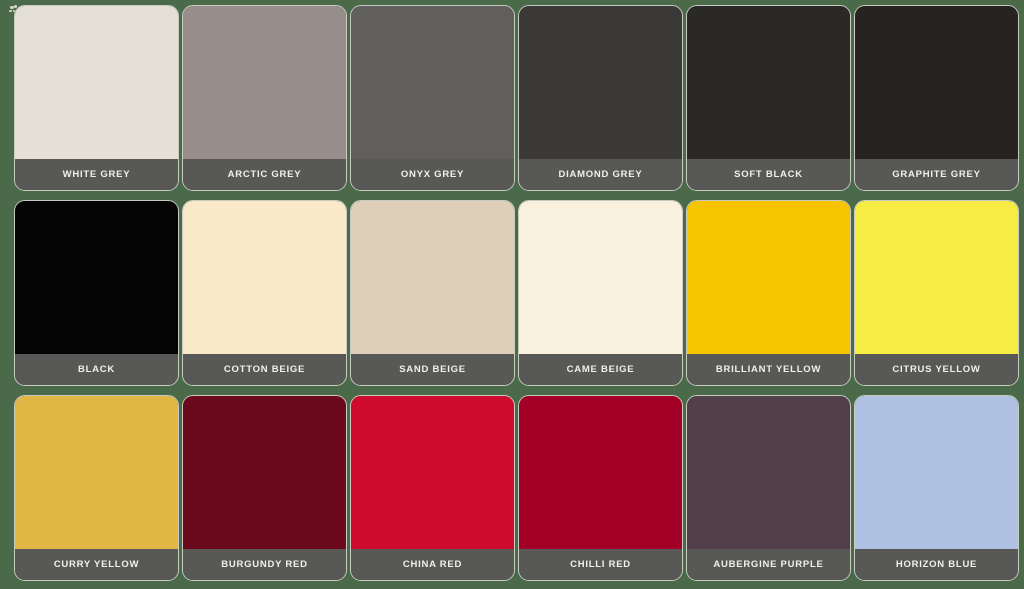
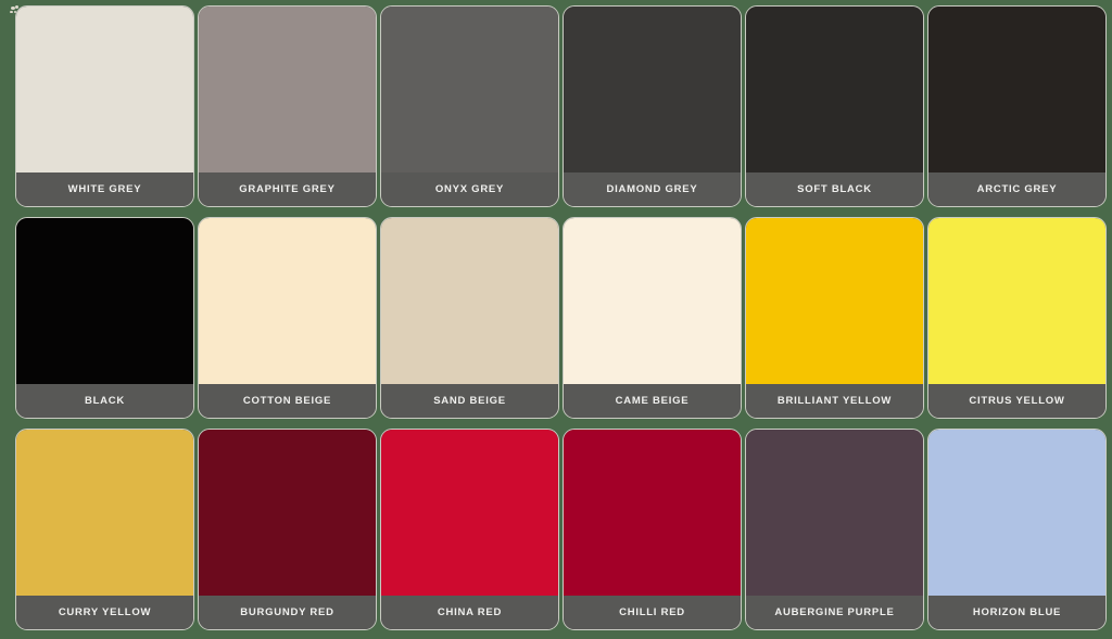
  WHITE GREY
- ARCTIC GREY
+ GRAPHITE GREY
  ONYX GREY
  DIAMOND GREY
  SOFT BLACK
- GRAPHITE GREY
+ ARCTIC GREY
  BLACK
  COTTON BEIGE
  SAND BEIGE
  CAME BEIGE
  BRILLIANT YELLOW
  CITRUS YELLOW
  CURRY YELLOW
  BURGUNDY RED
  CHINA RED
  CHILLI RED
  AUBERGINE PURPLE
  HORIZON BLUE
